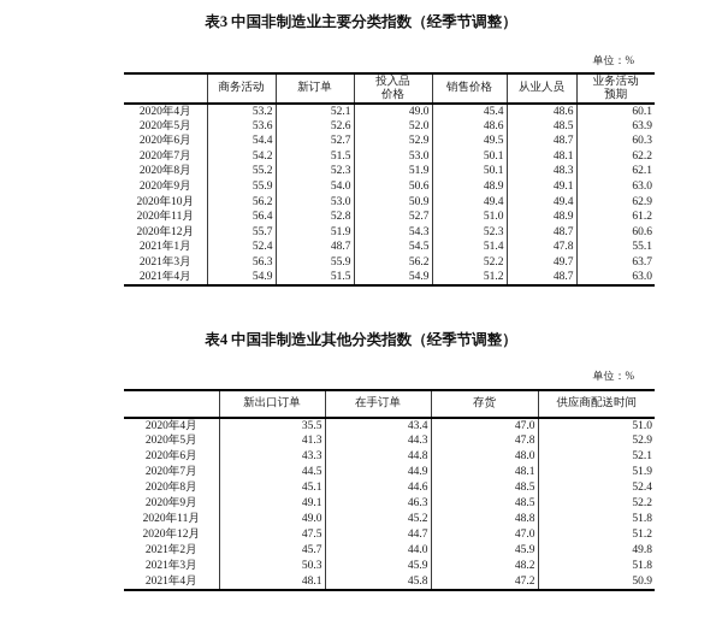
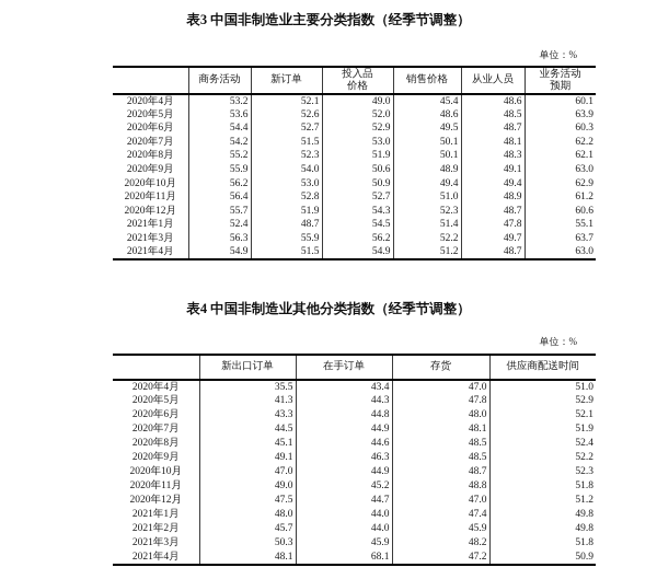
  表3 中国非制造业主要分类指数（经季节调整）
  单位：%
  	商务活动	新订单	投入品 价格	销售价格	从业人员	业务活动 预期
  2020年4月	53.2	52.1	49.0	45.4	48.6	60.1
  2020年5月	53.6	52.6	52.0	48.6	48.5	63.9
  2020年6月	54.4	52.7	52.9	49.5	48.7	60.3
  2020年7月	54.2	51.5	53.0	50.1	48.1	62.2
  2020年8月	55.2	52.3	51.9	50.1	48.3	62.1
  2020年9月	55.9	54.0	50.6	48.9	49.1	63.0
  2020年10月	56.2	53.0	50.9	49.4	49.4	62.9
  2020年11月	56.4	52.8	52.7	51.0	48.9	61.2
  2020年12月	55.7	51.9	54.3	52.3	48.7	60.6
  2021年1月	52.4	48.7	54.5	51.4	47.8	55.1
  2021年3月	56.3	55.9	56.2	52.2	49.7	63.7
  2021年4月	54.9	51.5	54.9	51.2	48.7	63.0
  表4 中国非制造业其他分类指数（经季节调整）
  单位：%
  	新出口订单	在手订单	存货	供应商配送时间
  2020年4月	35.5	43.4	47.0	51.0
  2020年5月	41.3	44.3	47.8	52.9
  2020年6月	43.3	44.8	48.0	52.1
  2020年7月	44.5	44.9	48.1	51.9
  2020年8月	45.1	44.6	48.5	52.4
  2020年9月	49.1	46.3	48.5	52.2
+ 2020年10月	47.0	44.9	48.7	52.3
  2020年11月	49.0	45.2	48.8	51.8
  2020年12月	47.5	44.7	47.0	51.2
+ 2021年1月	48.0	44.0	47.4	49.8
  2021年2月	45.7	44.0	45.9	49.8
  2021年3月	50.3	45.9	48.2	51.8
- 2021年4月	48.1	45.8	47.2	50.9
+ 2021年4月	48.1	68.1	47.2	50.9
